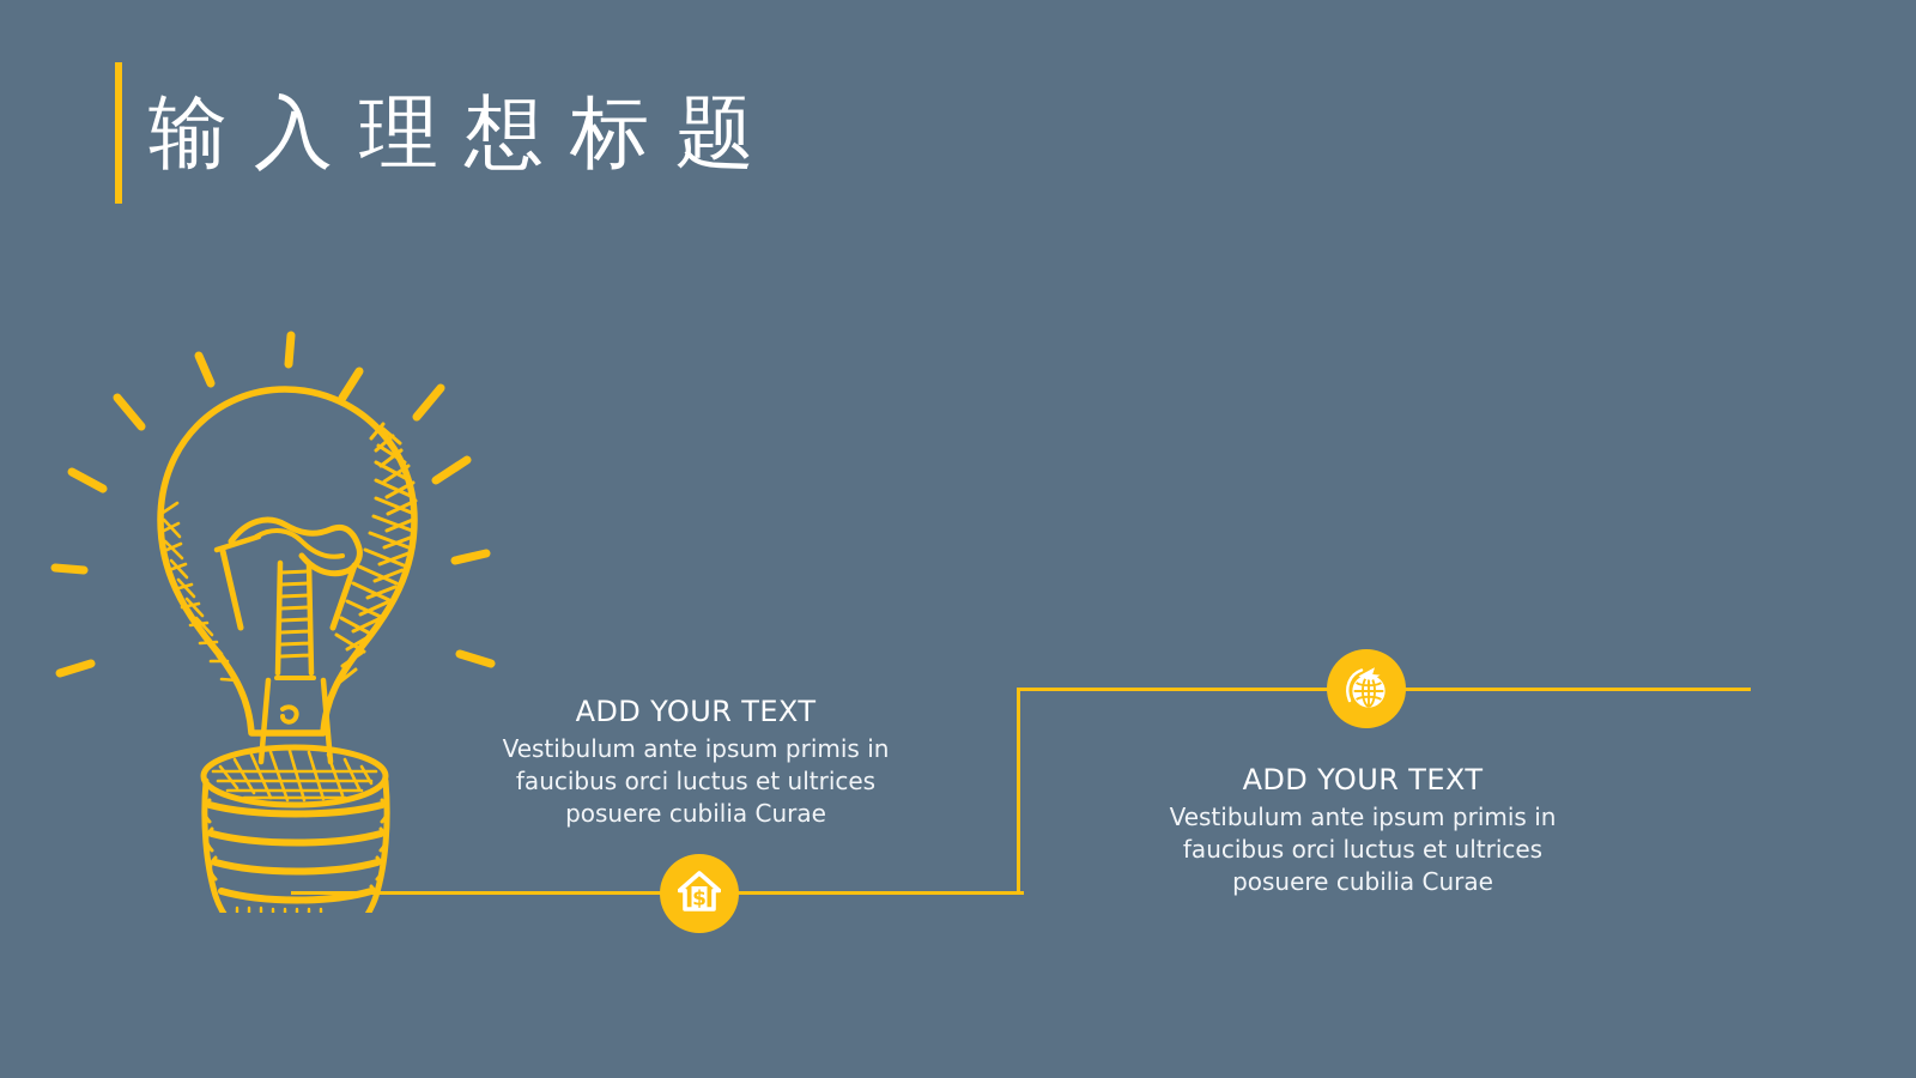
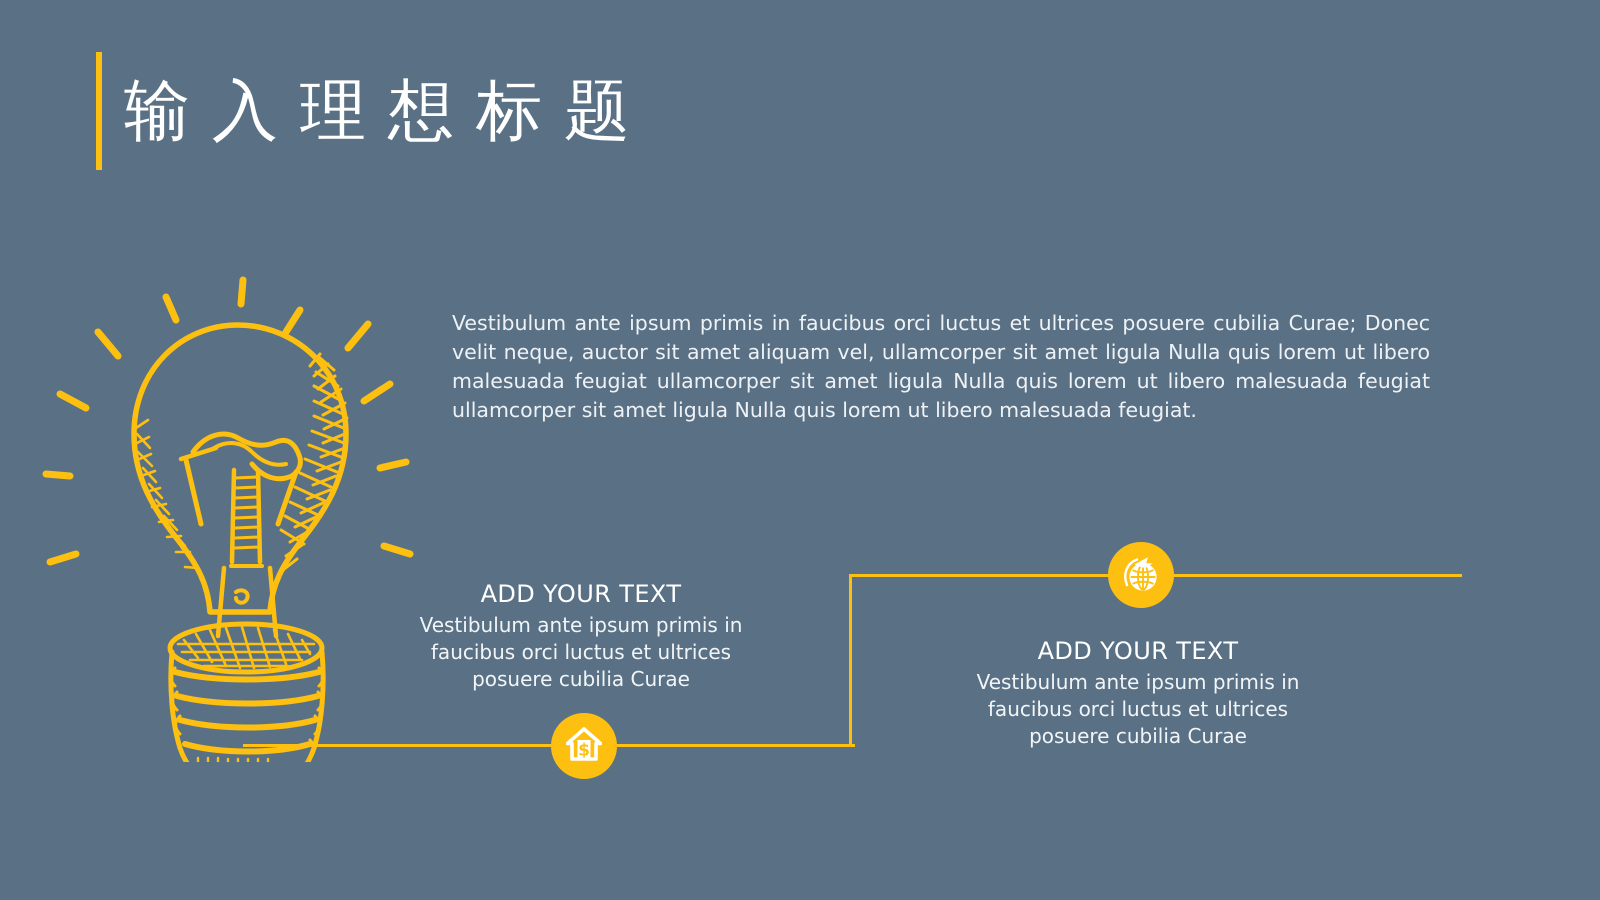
  输入理想标题
+ Vestibulum ante ipsum primis in faucibus orci luctus et ultrices posuere cubilia Curae; Donec velit neque, auctor sit amet aliquam vel, ullamcorper sit amet ligula Nulla quis lorem ut libero malesuada feugiat ullamcorper sit amet ligula Nulla quis lorem ut libero malesuada feugiat ullamcorper sit amet ligula Nulla quis lorem ut libero malesuada feugiat.
  $
  ADD YOUR TEXT
  Vestibulum ante ipsum primis in faucibus orci luctus et ultrices posuere cubilia Curae
  ADD YOUR TEXT
  Vestibulum ante ipsum primis in faucibus orci luctus et ultrices posuere cubilia Curae
